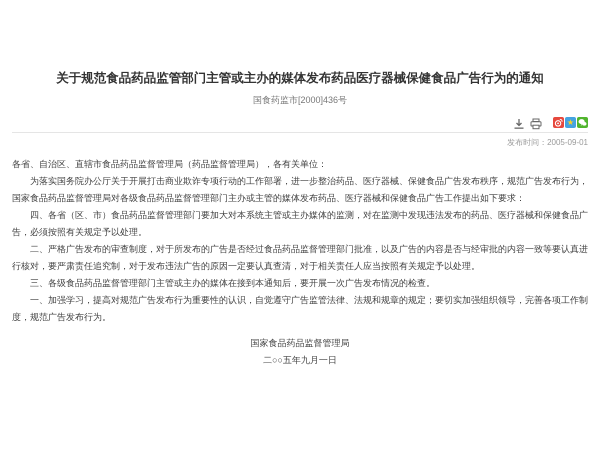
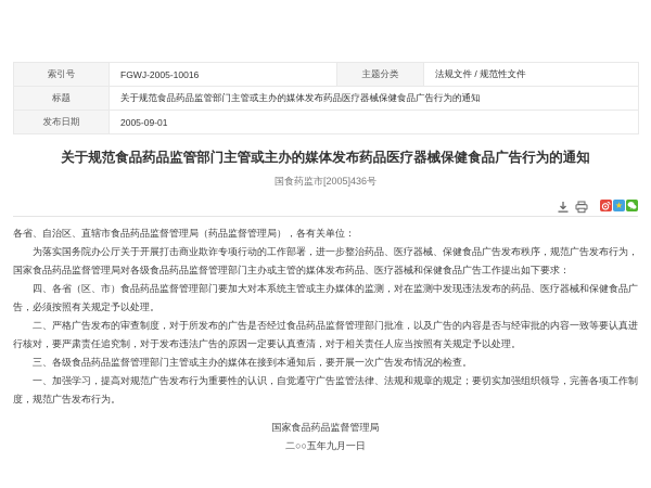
+ 索引号	FGWJ-2005-10016	主题分类	法规文件 / 规范性文件
+ 标题	关于规范食品药品监管部门主管或主办的媒体发布药品医疗器械保健食品广告行为的通知
+ 发布日期	2005-09-01
  关于规范食品药品监管部门主管或主办的媒体发布药品医疗器械保健食品广告行为的通知
- 国食药监市[2000]436号
+ 国食药监市[2005]436号
  ★
- 发布时间：2005-09-01
  各省、自治区、直辖市食品药品监督管理局（药品监督管理局），各有关单位：
  为落实国务院办公厅关于开展打击商业欺诈专项行动的工作部署，进一步整治药品、医疗器械、保健食品广告发布秩序，规范广告发布行为，国家食品药品监督管理局对各级食品药品监督管理部门主办或主管的媒体发布药品、医疗器械和保健食品广告工作提出如下要求：
  四、各省（区、市）食品药品监督管理部门要加大对本系统主管或主办媒体的监测，对在监测中发现违法发布的药品、医疗器械和保健食品广告，必须按照有关规定予以处理。
  二、严格广告发布的审查制度，对于所发布的广告是否经过食品药品监督管理部门批准，以及广告的内容是否与经审批的内容一致等要认真进行核对，要严肃责任追究制，对于发布违法广告的原因一定要认真查清，对于相关责任人应当按照有关规定予以处理。
  三、各级食品药品监督管理部门主管或主办的媒体在接到本通知后，要开展一次广告发布情况的检查。
  一、加强学习，提高对规范广告发布行为重要性的认识，自觉遵守广告监管法律、法规和规章的规定；要切实加强组织领导，完善各项工作制度，规范广告发布行为。
  国家食品药品监督管理局
  二○○五年九月一日
